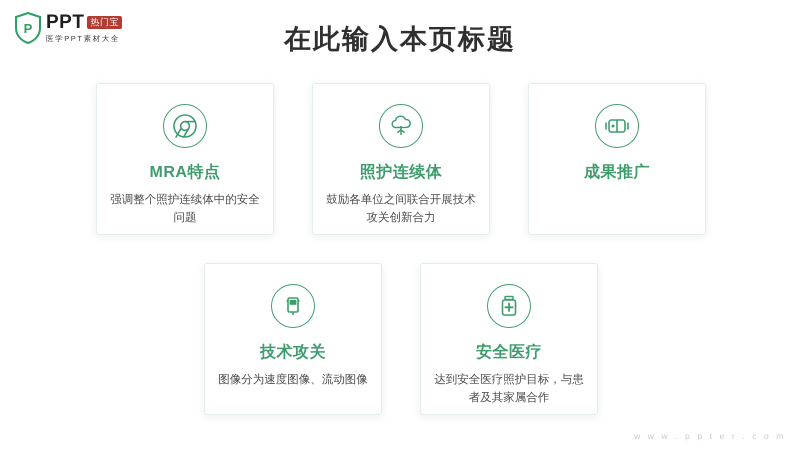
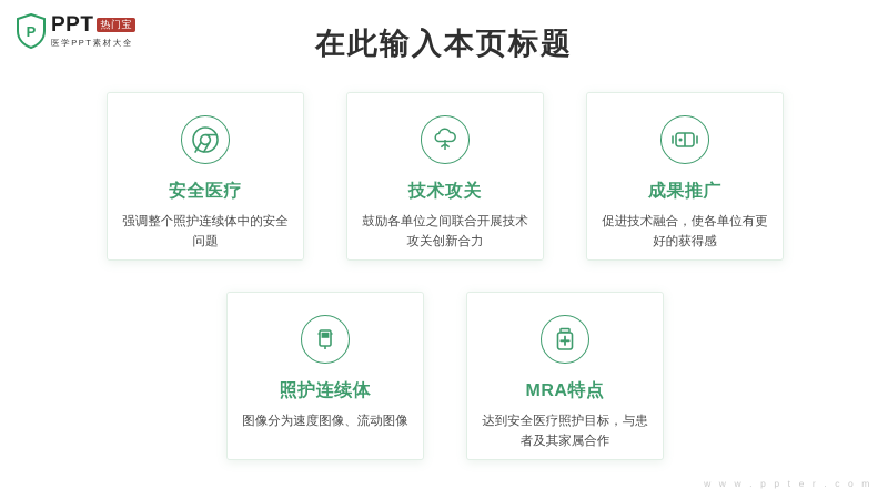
  P
  PPT
  热门宝
  医学PPT素材大全
  在此输入本页标题
- MRA特点
+ 安全医疗
  强调整个照护连续体中的安全问题
- 照护连续体
+ 技术攻关
  鼓励各单位之间联合开展技术攻关创新合力
  成果推广
+ 促进技术融合，使各单位有更好的获得感
- 技术攻关
+ 照护连续体
  图像分为速度图像、流动图像
- 安全医疗
+ MRA特点
  达到安全医疗照护目标，与患者及其家属合作
  w w w . p p t e r . c o m
